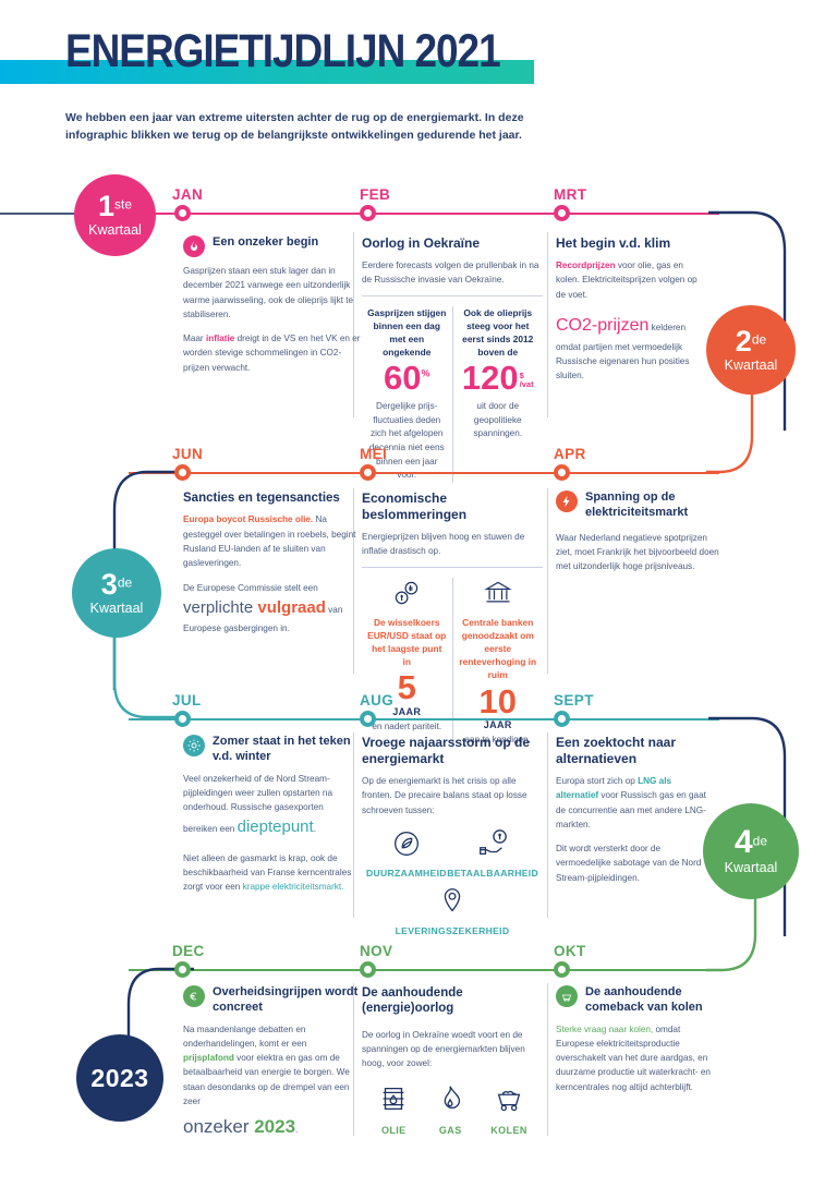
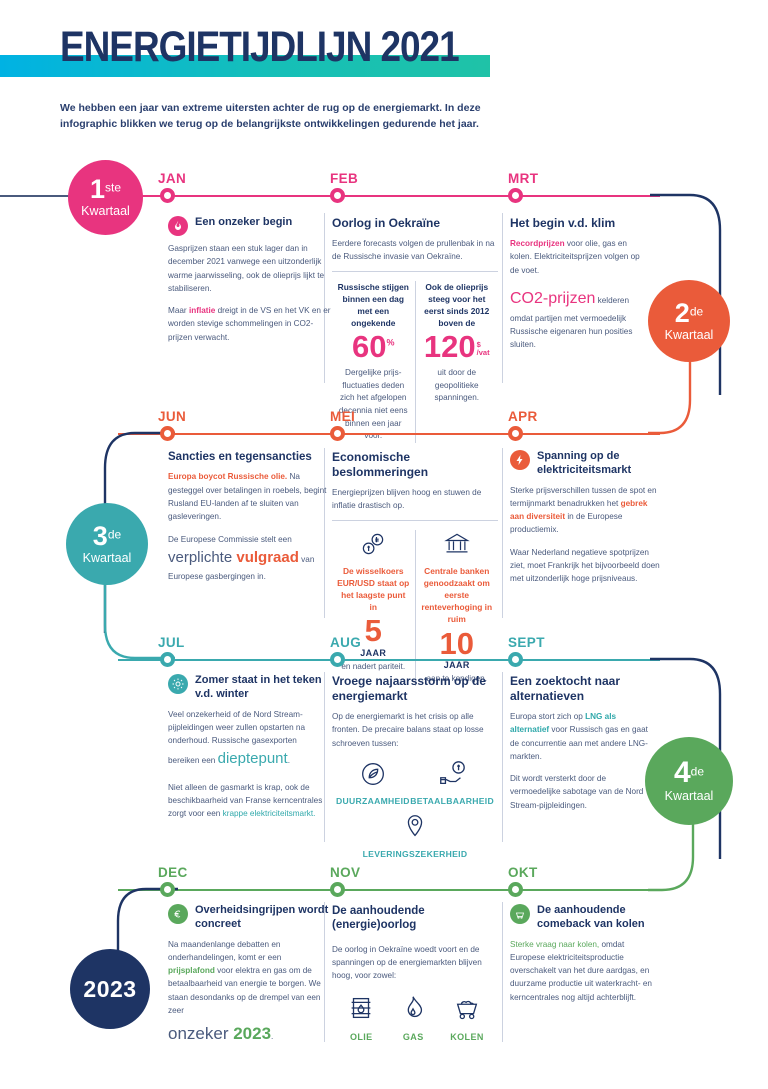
  ENERGIETIJDLIJN 2021
  We hebben een jaar van extreme uitersten achter de rug op de energiemarkt. In deze infographic blikken we terug op de belangrijkste ontwikkelingen gedurende het jaar.
  1ste
  Kwartaal
  JAN
  FEB
  MRT
  Een onzeker begin
  Gasprijzen staan een stuk lager dan in december 2021 vanwege een uitzonderlijk warme jaarwisseling, ook de olieprijs lijkt te stabiliseren.
  Maar inflatie dreigt in de VS en het VK en er worden stevige schommelingen in CO2-prijzen verwacht.
  Oorlog in Oekraïne
  Eerdere forecasts volgen de prullenbak in na de Russische invasie van Oekraïne.
- Gasprijzen stijgen binnen een dag met een ongekende
+ Russische stijgen binnen een dag met een ongekende
  60%
  Dergelijke prijs-fluctuaties deden zich het afgelopen decennia niet eens binnen een jaar voor.
  Ook de olieprijs steeg voor het eerst sinds 2012 boven de
  120
  $
  /vat
  uit door de geopolitieke spanningen.
  Het begin v.d. klim
  Recordprijzen voor olie, gas en kolen. Elektriciteitsprijzen volgen op de voet.
  CO2-prijzen kelderen omdat partijen met vermoedelijk Russische eigenaren hun posities sluiten.
  2de
  Kwartaal
  JUN
  MEI
  APR
  Sancties en tegensancties
  Europa boycot Russische olie. Na gesteggel over betalingen in roebels, begint Rusland EU-landen af te sluiten van gasleveringen.
  De Europese Commissie stelt een verplichte vulgraad van Europese gasbergingen in.
  Economische beslommeringen
  Energieprijzen blijven hoog en stuwen de inflatie drastisch op.
  De wisselkoers EUR/USD staat op het laagste punt in
  5
  JAAR
  en nadert pariteit.
  Centrale banken genoodzaakt om eerste renteverhoging in ruim
  10
  JAAR
  aan te kondigen.
  Spanning op de elektriciteitsmarkt
+ Sterke prijsverschillen tussen de spot en termijnmarkt benadrukken het gebrek aan diversiteit in de Europese productiemix.
  Waar Nederland negatieve spotprijzen ziet, moet Frankrijk het bijvoorbeeld doen met uitzonderlijk hoge prijsniveaus.
  3de
  Kwartaal
  JUL
  AUG
  SEPT
  Zomer staat in het teken v.d. winter
  Veel onzekerheid of de Nord Stream-pijpleidingen weer zullen opstarten na onderhoud. Russische gasexporten bereiken een dieptepunt.
  Niet alleen de gasmarkt is krap, ook de beschikbaarheid van Franse kerncentrales zorgt voor een krappe elektriciteitsmarkt.
  Vroege najaarsstorm op de energiemarkt
  Op de energiemarkt is het crisis op alle fronten. De precaire balans staat op losse schroeven tussen:
  DUURZAAMHEID
  BETAALBAARHEID
  LEVERINGSZEKERHEID
  Een zoektocht naar alternatieven
  Europa stort zich op LNG als alternatief voor Russisch gas en gaat de concurrentie aan met andere LNG-markten.
  Dit wordt versterkt door de vermoedelijke sabotage van de Nord Stream-pijpleidingen.
  4de
  Kwartaal
  DEC
  NOV
  OKT
  Overheidsingrijpen wordt concreet
  Na maandenlange debatten en onderhandelingen, komt er een prijsplafond voor elektra en gas om de betaalbaarheid van energie te borgen. We staan desondanks op de drempel van een zeer
  onzeker 2023.
  De aanhoudende (energie)oorlog
  De oorlog in Oekraïne woedt voort en de spanningen op de energiemarkten blijven hoog, voor zowel:
  OLIE
  GAS
  KOLEN
  De aanhoudende comeback van kolen
  Sterke vraag naar kolen, omdat Europese elektriciteitsproductie overschakelt van het dure aardgas, en duurzame productie uit waterkracht- en kerncentrales nog altijd achterblijft.
  2023
